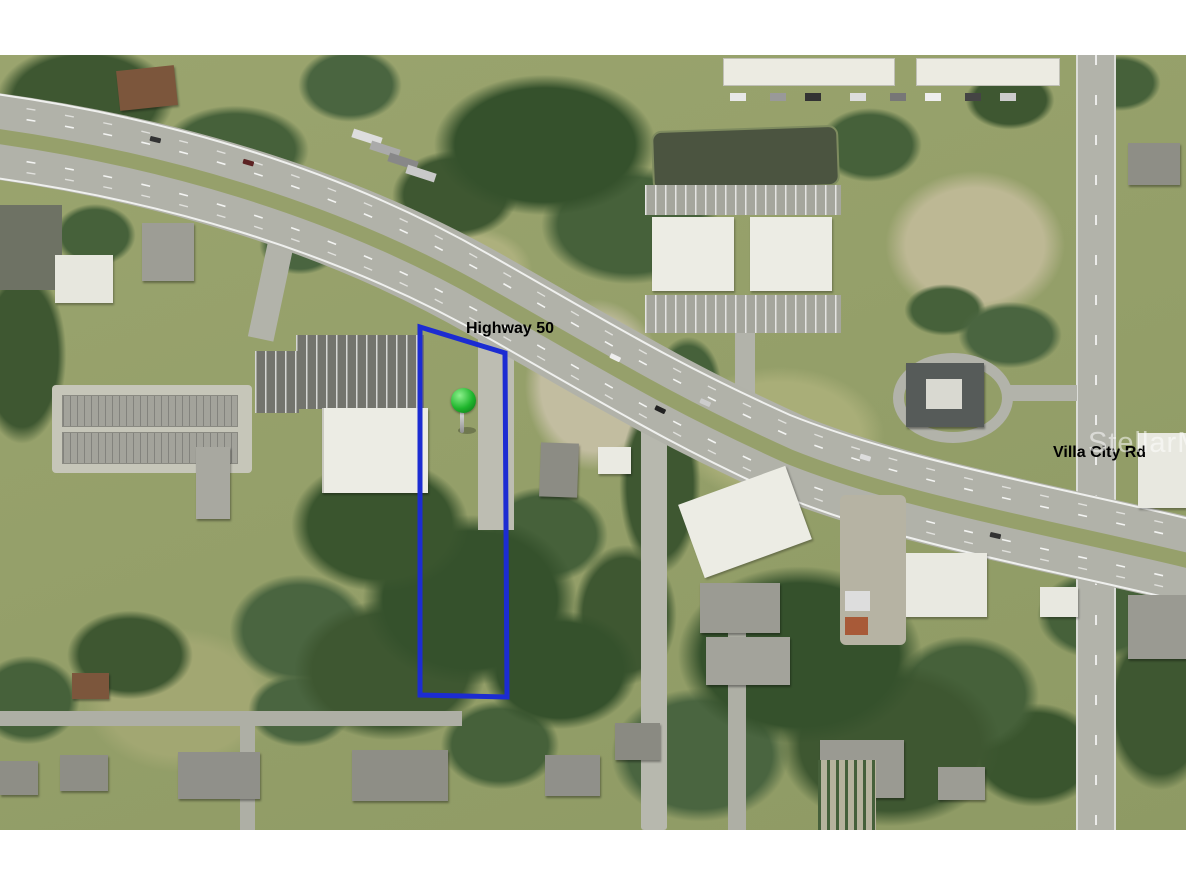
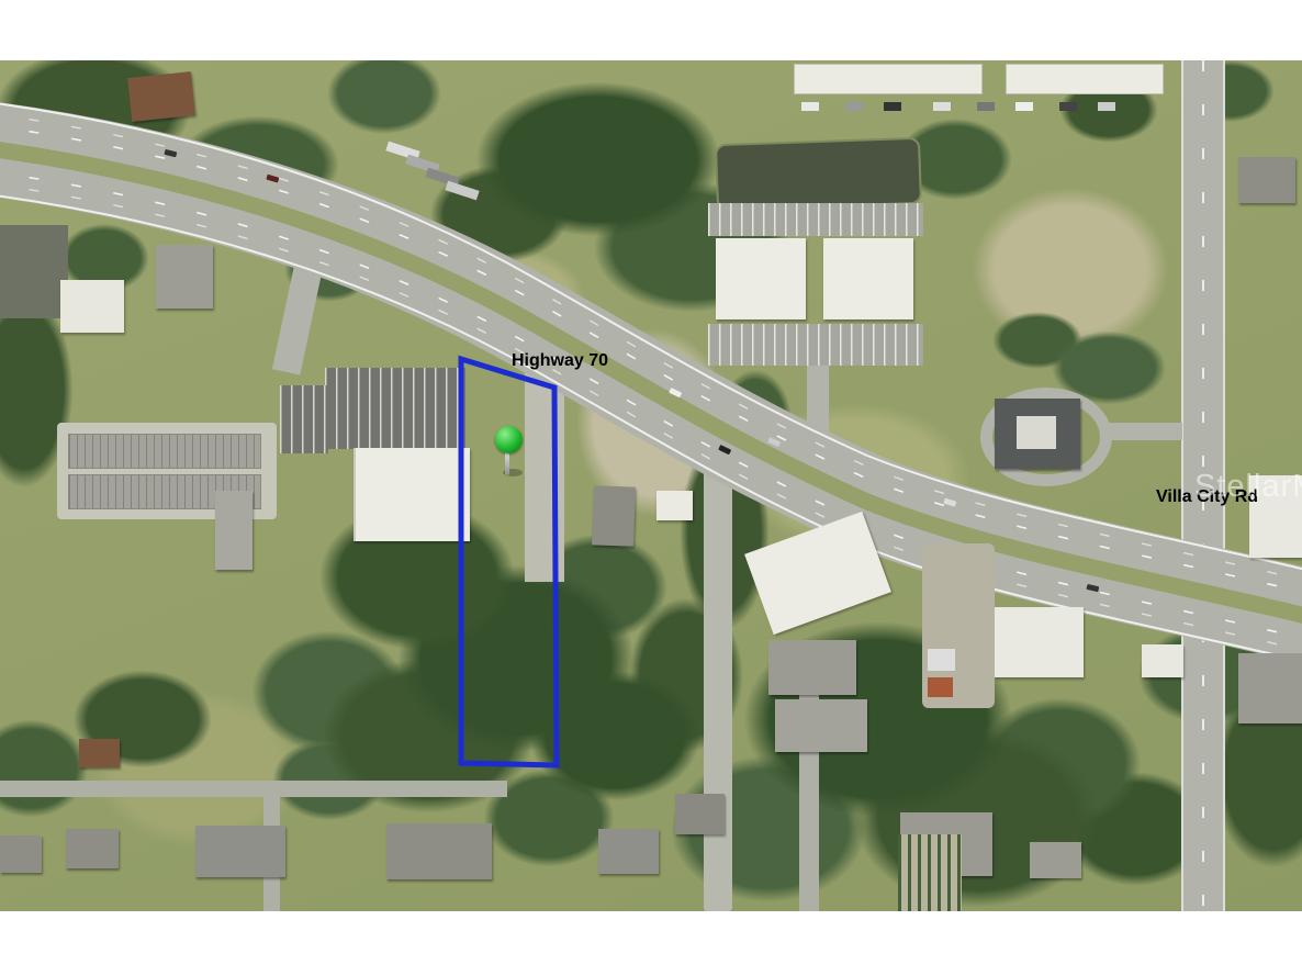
- Highway 50
+ Highway 70
  Villa City Rd
  Stellar
